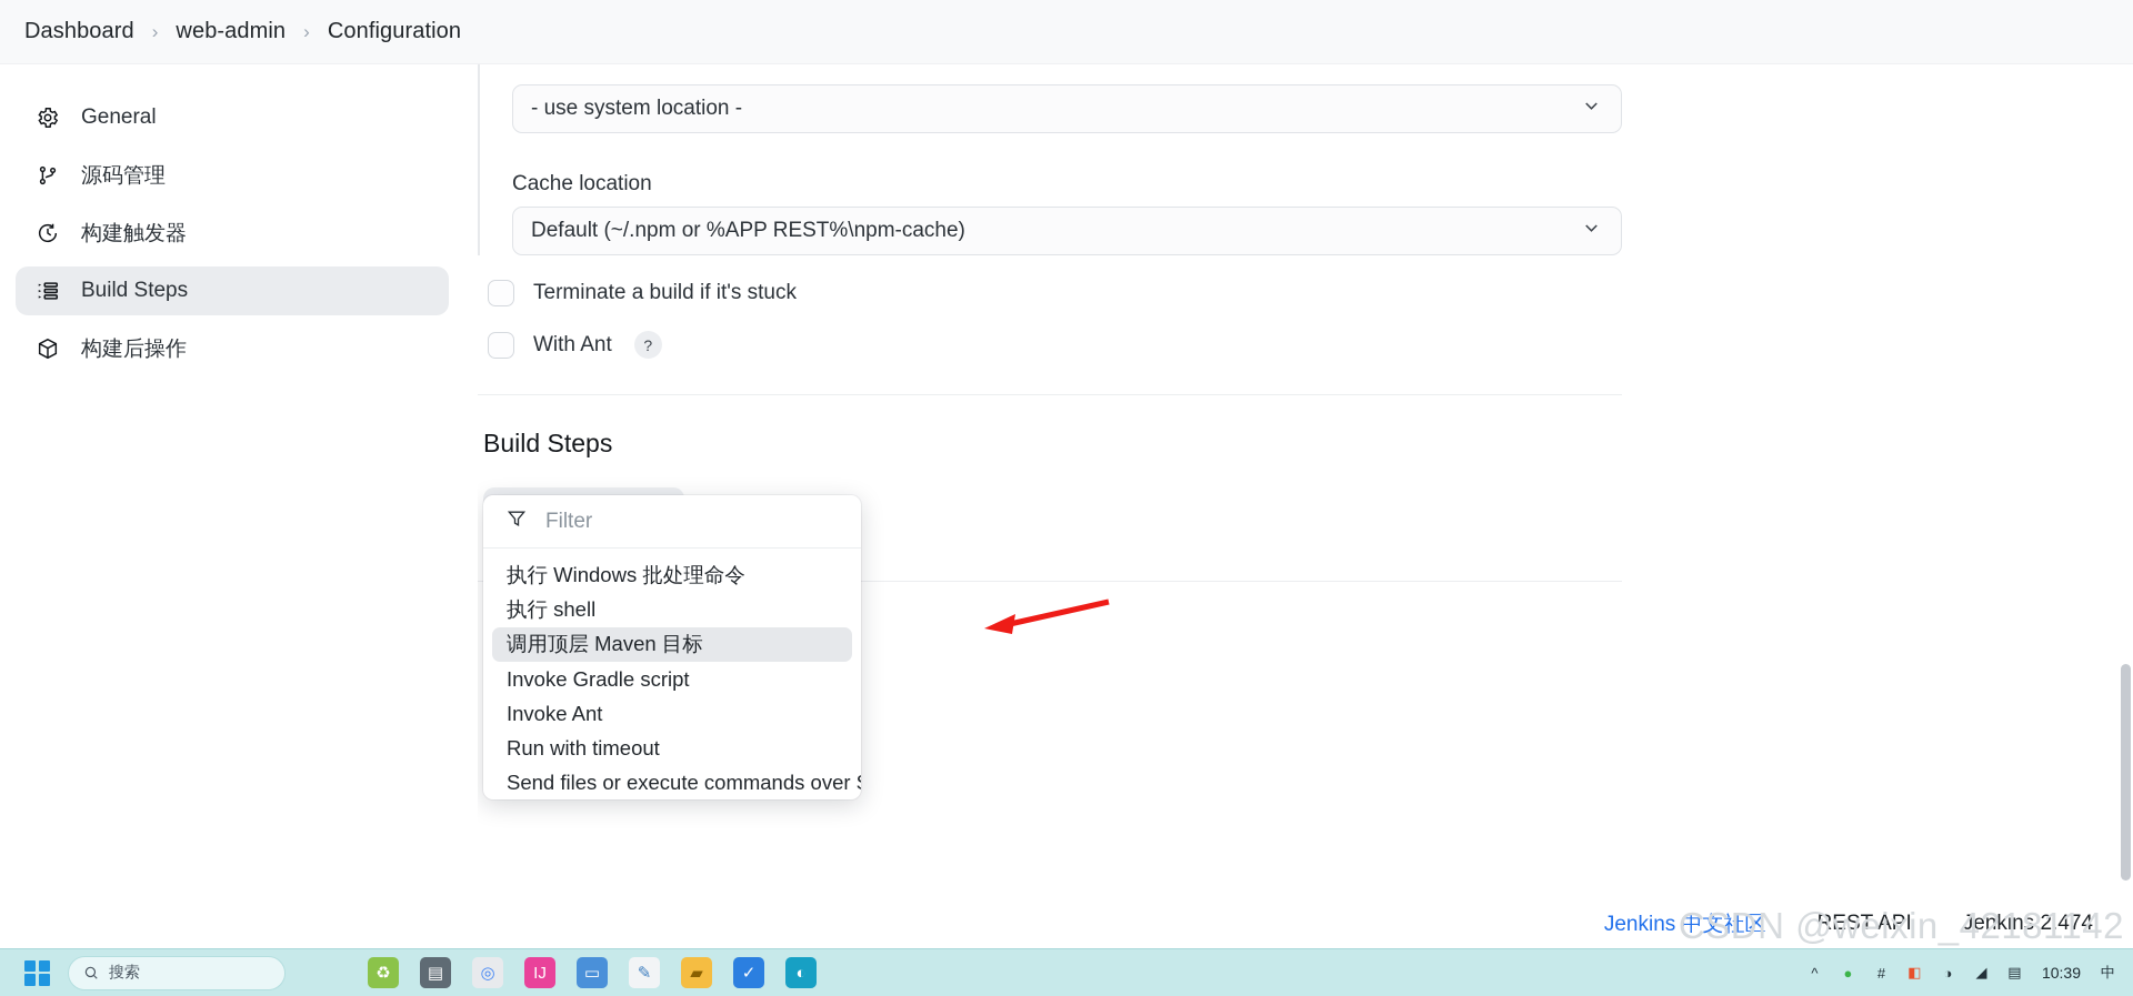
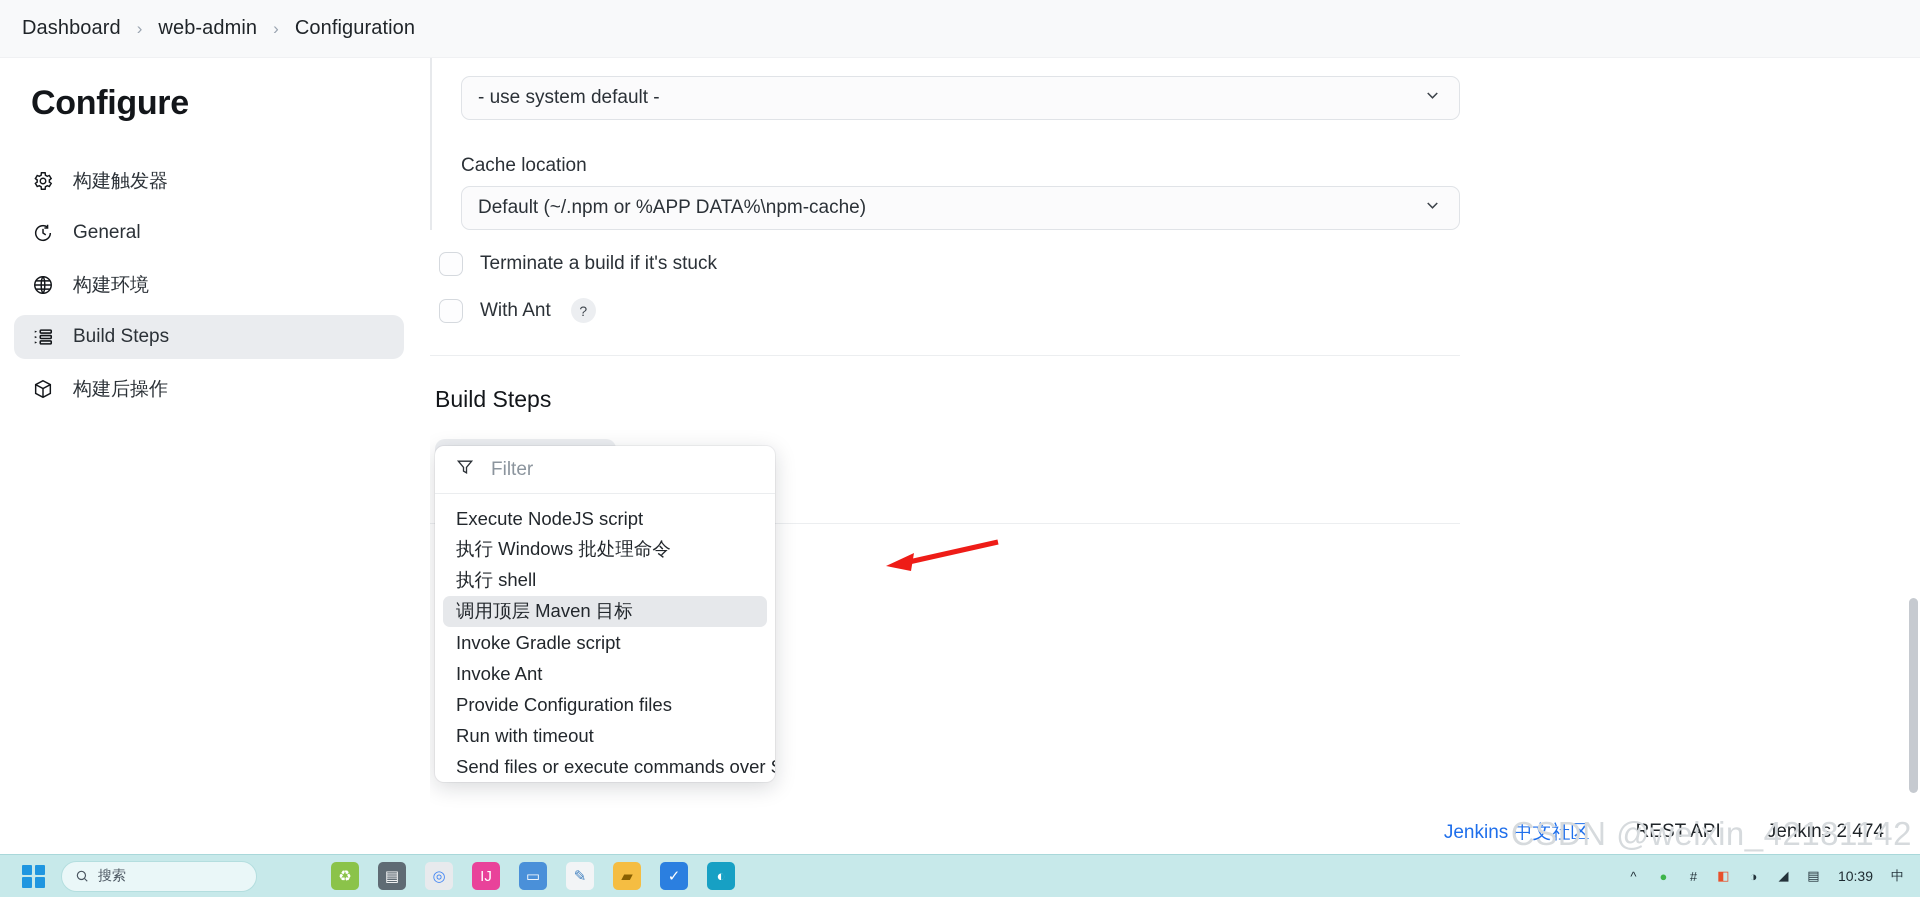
  Dashboard
  ›
  web-admin
  ›
  Configuration
+ Configure
- General
+ 构建触发器
- 源码管理
- 构建触发器
+ General
+ 构建环境
  Build Steps
  构建后操作
- - use system location -
+ - use system default -
  Cache location
- Default (~/.npm or %APP REST%\npm-cache)
+ Default (~/.npm or %APP DATA%\npm-cache)
  Terminate a build if it's stuck
  With Ant
  ?
  Build Steps
  Filter
+ Execute NodeJS script
  执行 Windows 批处理命令
  执行 shell
  调用顶层 Maven 目标
  Invoke Gradle script
  Invoke Ant
+ Provide Configuration files
  Run with timeout
  Send files or execute commands over
  Jenkins 中文社区
  REST API
  Jenkins 2.474
  CSDN @weixin_42181142
  搜索
  ♻
  ▤
  ◎
  IJ
  ▭
  ✎
  ▰
  ✓
  ◐
  ^
  ●
  #
  ◧
  ◑
  ◢
  ▤
  10:39
  中
